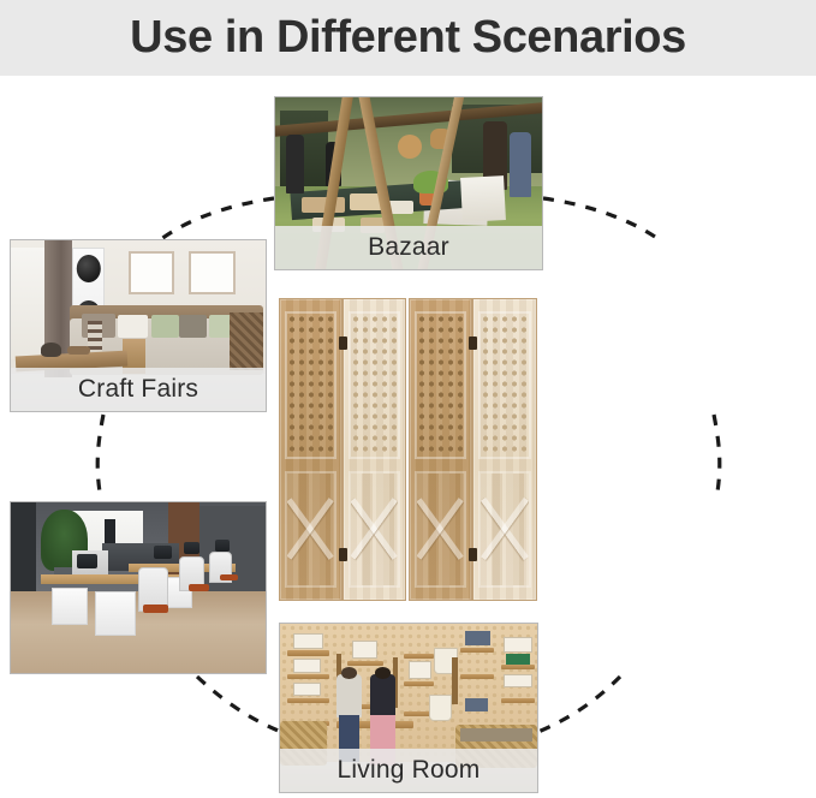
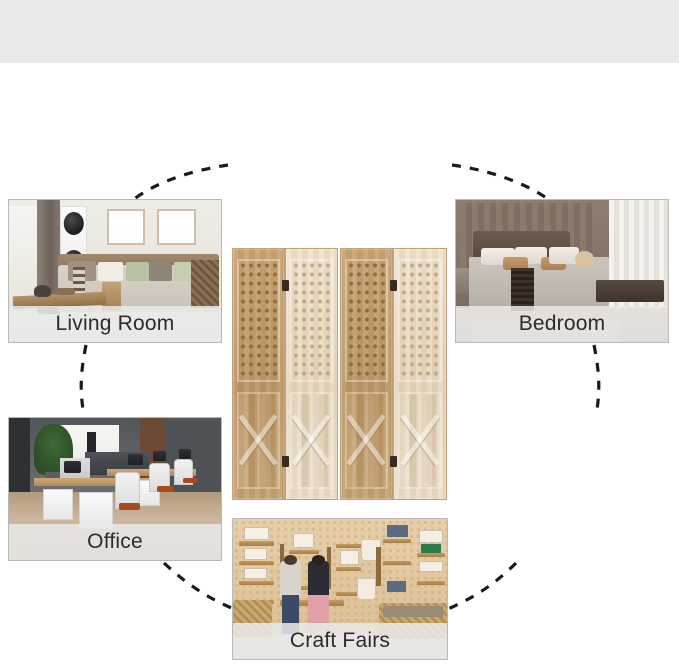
- Use in Different Scenarios
- Bazaar
- Craft Fairs
+ Living Room
+ Bedroom
+ Office
- Living Room
+ Craft Fairs
